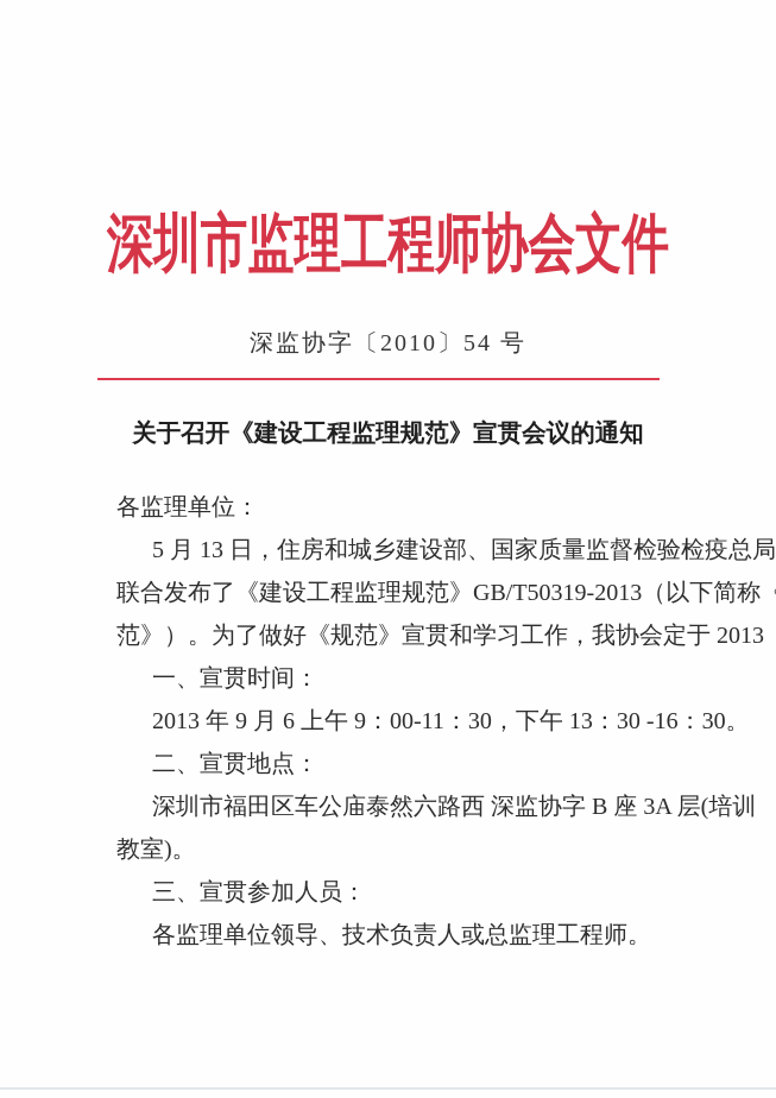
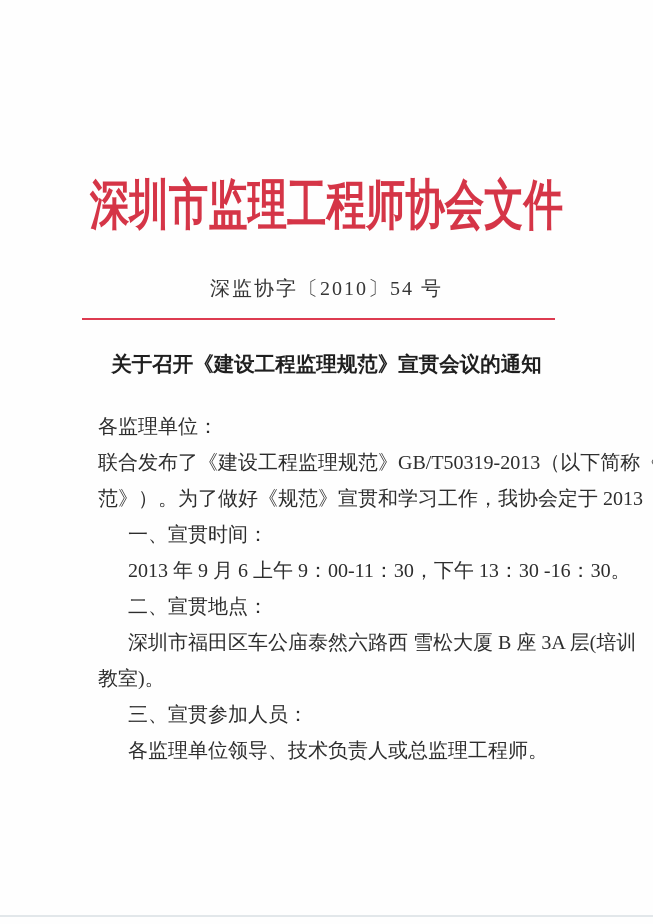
  深圳市监理工程师协会文件
  深监协字〔2010〕54 号
  关于召开《建设工程监理规范》宣贯会议的通知
  各监理单位：
- 5 月 13 日，住房和城乡建设部、国家质量监督检验检疫总局
  联合发布了《建设工程监理规范》GB/T50319-2013（以下简称《
  范》）。为了做好《规范》宣贯和学习工作，我协会定于 2013
  一、宣贯时间：
  2013 年 9 月 6 上午 9：00-11：30，下午 13：30 -16：30。
  二、宣贯地点：
- 深圳市福田区车公庙泰然六路西 深监协字 B 座 3A 层(培训
+ 深圳市福田区车公庙泰然六路西 雪松大厦 B 座 3A 层(培训
  教室)。
  三、宣贯参加人员：
  各监理单位领导、技术负责人或总监理工程师。
